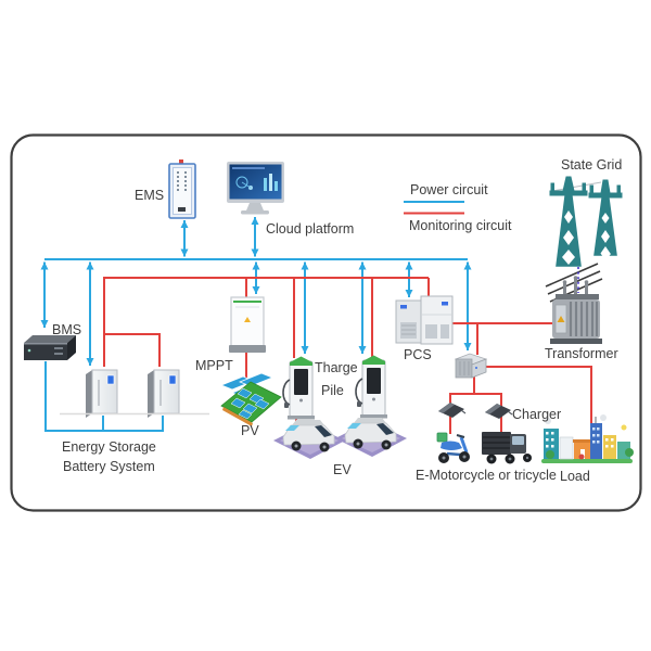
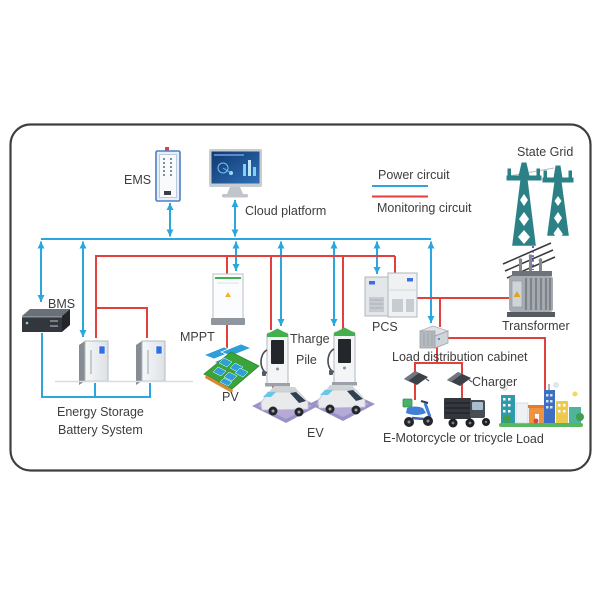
  Power circuit
  Monitoring circuit
  EMS
  Cloud platform
  State Grid
  BMS
  MPPT
  PV
  Tharge
  Pile
  PCS
  Transformer
+ Load distribution cabinet
  Charger
  Energy Storage
  Battery System
  EV
  E-Motorcycle or tricycle
  Load
